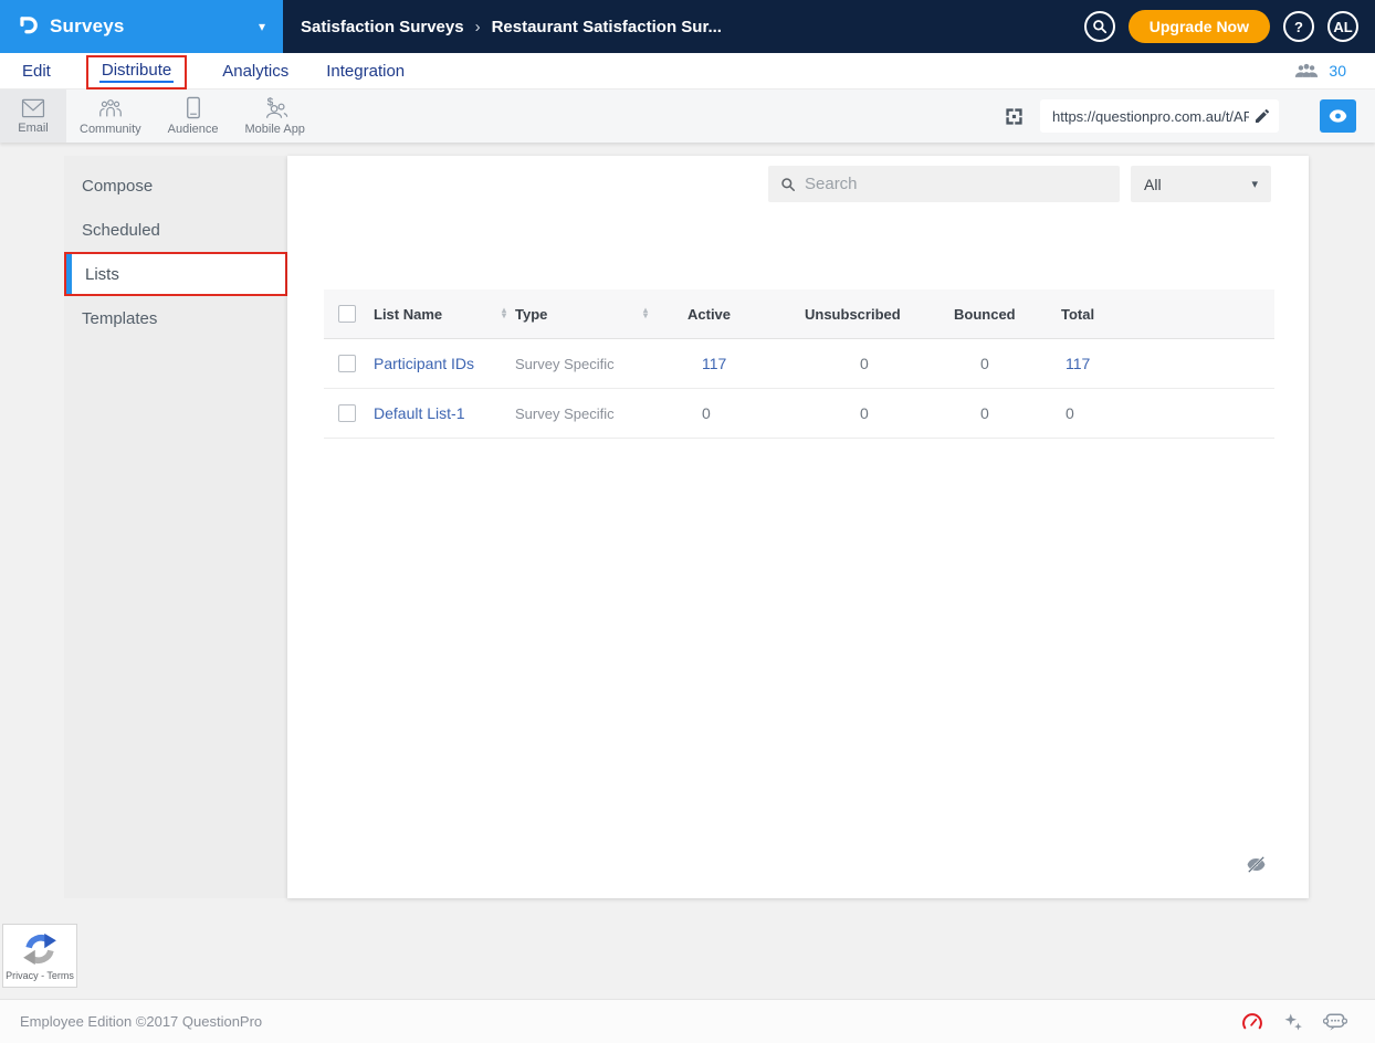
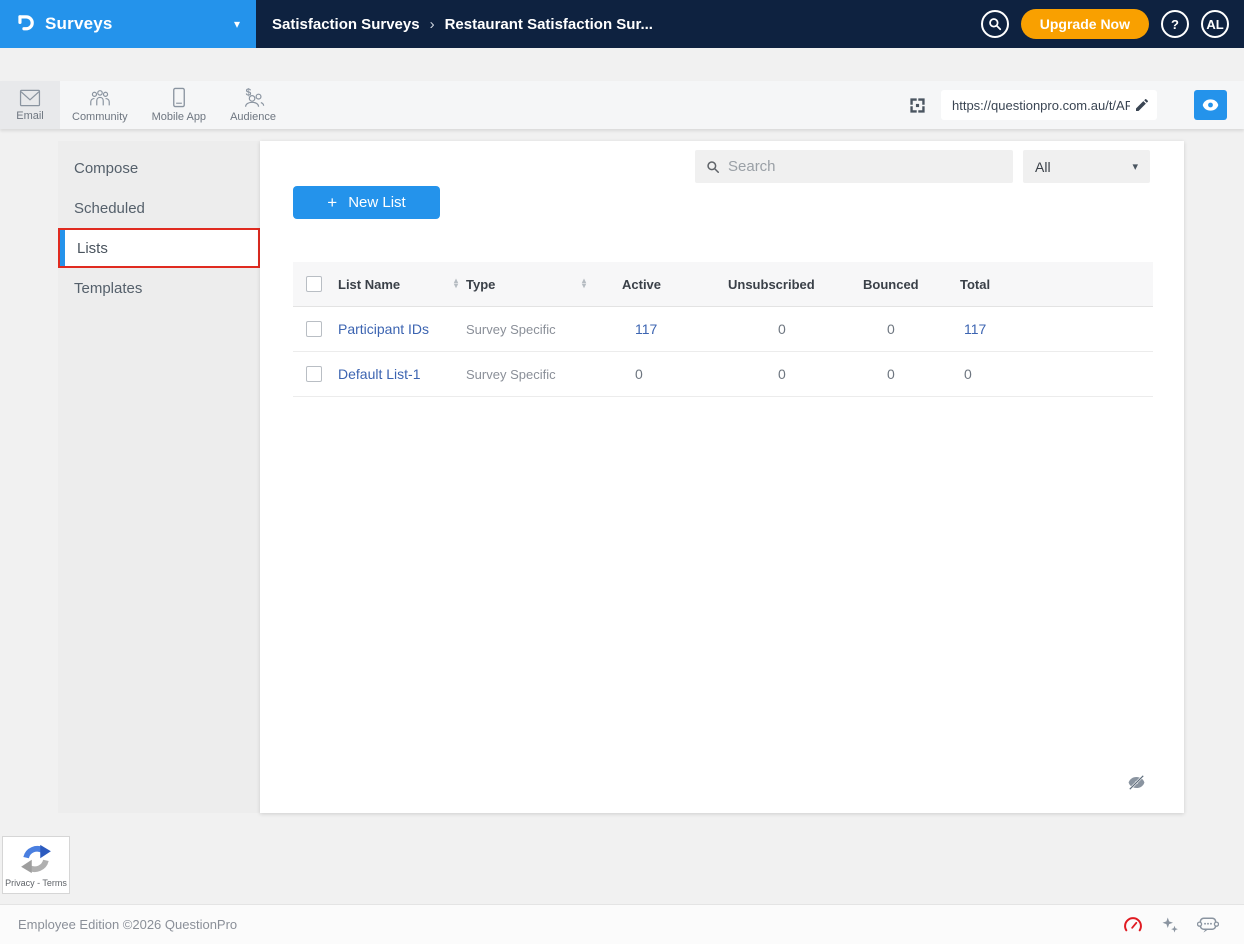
  Surveys
  ▾
  Satisfaction Surveys
  ›
  Restaurant Satisfaction Sur...
  Upgrade Now
  ?
  AL
- Edit
- Distribute
- Analytics
- Integration
- 30
  Email
  Community
- Audience
+ Mobile App
  $
- Mobile App
+ Audience
  https://questionpro.com.au/t/AR
  Compose
  Scheduled
  Lists
  Templates
  Search
  All
  ▾
+ +
+ New List
  List Name
  ▴
  ▾
  Type
  ▴
  ▾
  Active
  Unsubscribed
  Bounced
  Total
  Participant IDs
  Survey Specific
  117
  0
  0
  117
  Default List-1
  Survey Specific
  0
  0
  0
  0
  Privacy - Terms
- Employee Edition ©2017 QuestionPro
+ Employee Edition ©2026 QuestionPro
